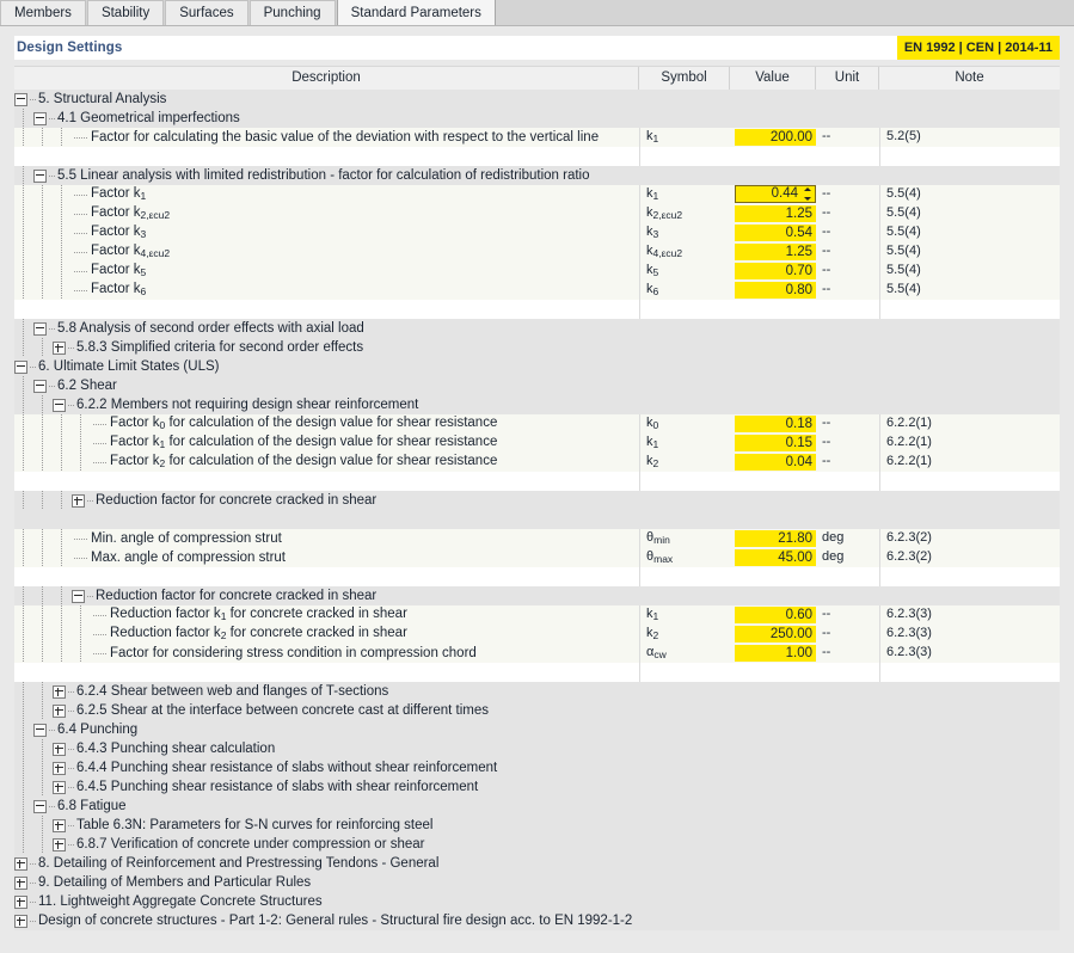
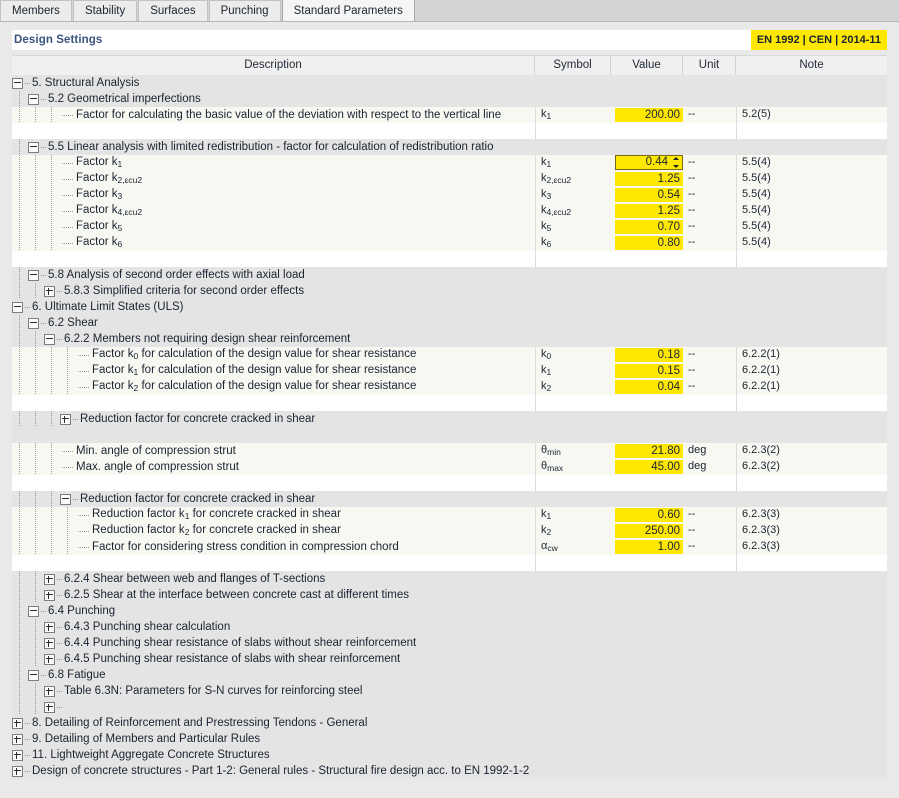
  Members
  Stability
  Surfaces
  Punching
  Standard Parameters
  Design Settings
  EN 1992 | CEN | 2014-11
  Description
  Symbol
  Value
  Unit
  Note
  5. Structural Analysis
- 4.1 Geometrical imperfections
+ 5.2 Geometrical imperfections
  Factor for calculating the basic value of the deviation with respect to the vertical line
  k1
  200.00
  --
  5.2(5)
  5.5 Linear analysis with limited redistribution - factor for calculation of redistribution ratio
  Factor k1
  k1
  0.44
  --
  5.5(4)
  Factor k2,εcu2
  k2,εcu2
  1.25
  --
  5.5(4)
  Factor k3
  k3
  0.54
  --
  5.5(4)
  Factor k4,εcu2
  k4,εcu2
  1.25
  --
  5.5(4)
  Factor k5
  k5
  0.70
  --
  5.5(4)
  Factor k6
  k6
  0.80
  --
  5.5(4)
  5.8 Analysis of second order effects with axial load
  5.8.3 Simplified criteria for second order effects
  6. Ultimate Limit States (ULS)
  6.2 Shear
  6.2.2 Members not requiring design shear reinforcement
  Factor k0 for calculation of the design value for shear resistance
  k0
  0.18
  --
  6.2.2(1)
  Factor k1 for calculation of the design value for shear resistance
  k1
  0.15
  --
  6.2.2(1)
  Factor k2 for calculation of the design value for shear resistance
  k2
  0.04
  --
  6.2.2(1)
  Reduction factor for concrete cracked in shear
  Min. angle of compression strut
  θmin
  21.80
  deg
  6.2.3(2)
  Max. angle of compression strut
  θmax
  45.00
  deg
  6.2.3(2)
  Reduction factor for concrete cracked in shear
  Reduction factor k1 for concrete cracked in shear
  k1
  0.60
  --
  6.2.3(3)
  Reduction factor k2 for concrete cracked in shear
  k2
  250.00
  --
  6.2.3(3)
  Factor for considering stress condition in compression chord
  αcw
  1.00
  --
  6.2.3(3)
  6.2.4 Shear between web and flanges of T-sections
  6.2.5 Shear at the interface between concrete cast at different times
  6.4 Punching
  6.4.3 Punching shear calculation
  6.4.4 Punching shear resistance of slabs without shear reinforcement
  6.4.5 Punching shear resistance of slabs with shear reinforcement
  6.8 Fatigue
  Table 6.3N: Parameters for S-N curves for reinforcing steel
- 6.8.7 Verification of concrete under compression or shear
  8. Detailing of Reinforcement and Prestressing Tendons - General
  9. Detailing of Members and Particular Rules
  11. Lightweight Aggregate Concrete Structures
  Design of concrete structures - Part 1-2: General rules - Structural fire design acc. to EN 1992-1-2
